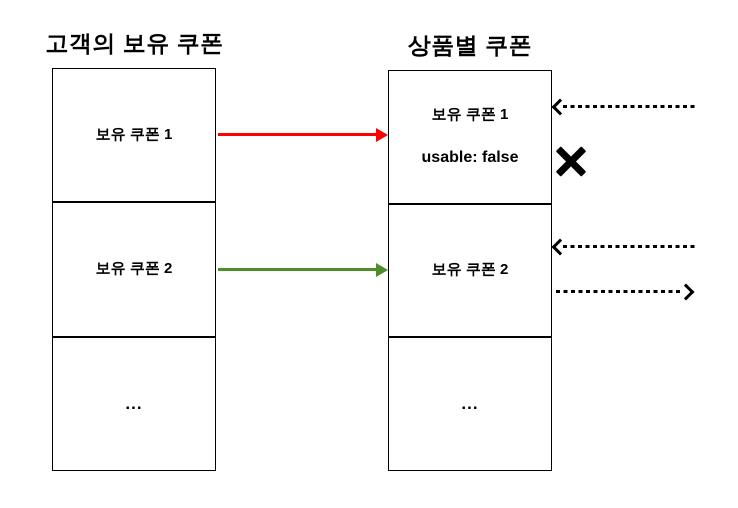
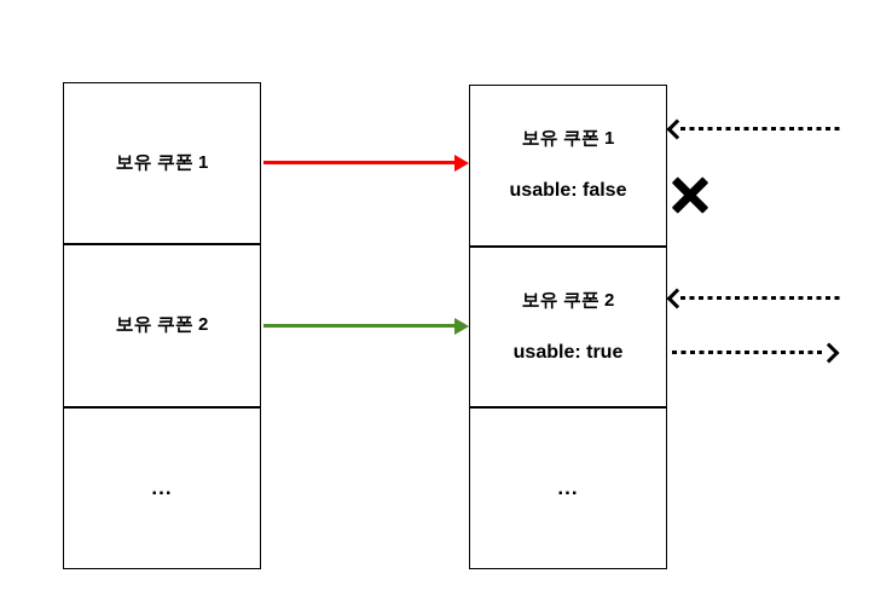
- 고객의 보유 쿠폰
- 상품별 쿠폰
  보유 쿠폰 1
  보유 쿠폰 2
  ...
  보유 쿠폰 1
  usable: false
  보유 쿠폰 2
+ usable: true
  ...
